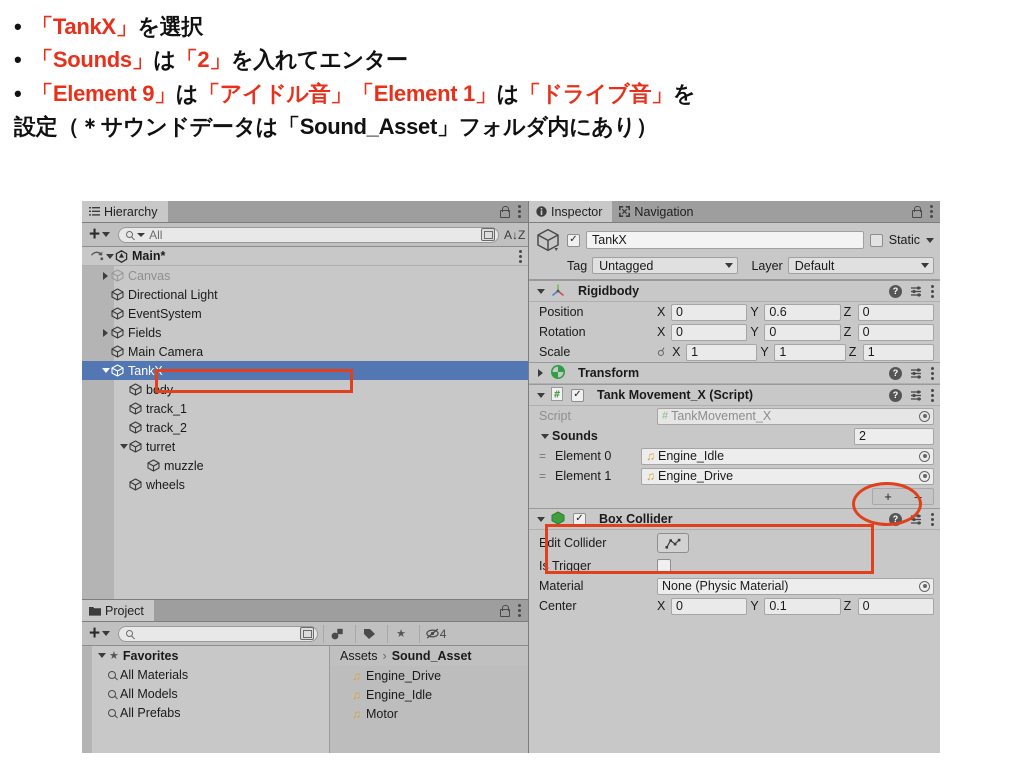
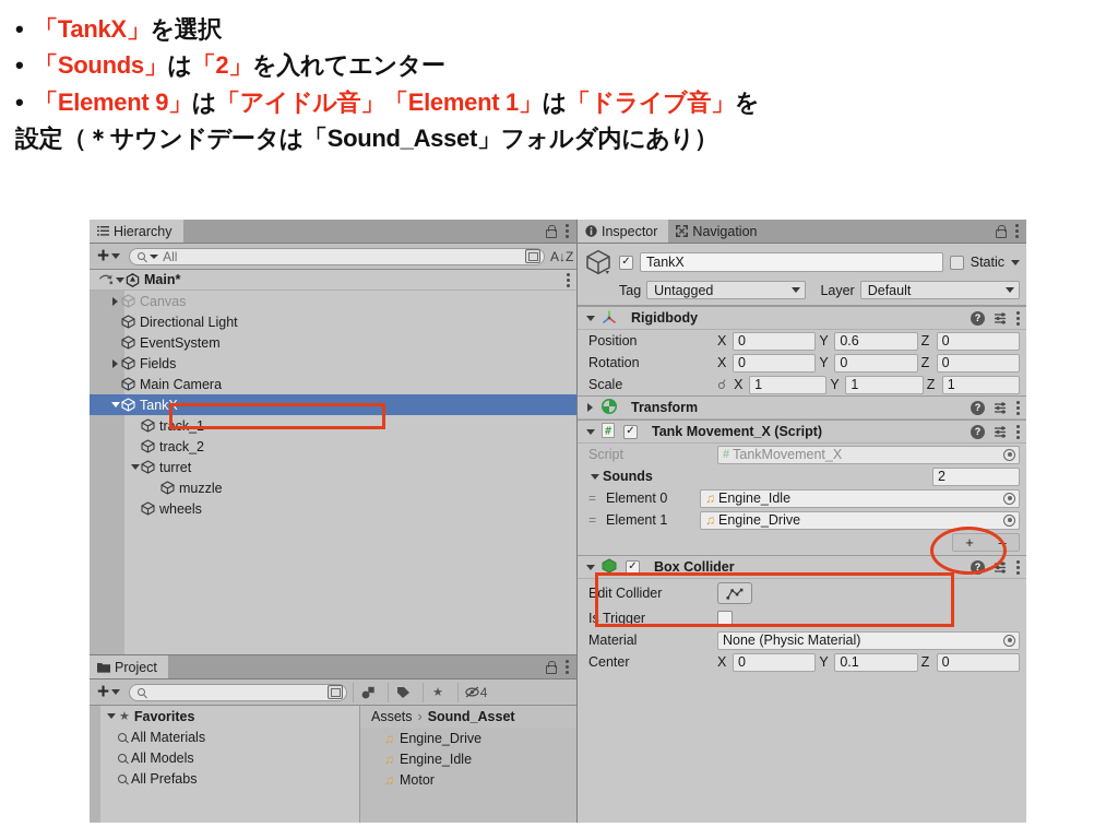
  • 「TankX」を選択
  • 「Sounds」は「2」を入れてエンター
  • 「Element 9」は「アイドル音」「Element 1」は「ドライブ音」を
  設定（＊サウンドデータは「Sound_Asset」フォルダ内にあり）
  Hierarchy
  +
  All
  A↓Z
  Main*
  Canvas
  Directional Light
  EventSystem
  Fields
  Main Camera
  TankX
- body
  track_1
  track_2
  turret
  muzzle
  wheels
  Project
  +
  ★
  4
  ★
  Favorites
  All Materials
  All Models
  All Prefabs
  Assets
  ›
  Sound_Asset
  ♫
  Engine_Drive
  ♫
  Engine_Idle
  ♫
  Motor
  Inspector
  Navigation
  ✓
  TankX
  Static
  Tag
  Untagged
  Layer
  Default
  Rigidbody
  ?
  Position
  X
  0
  Y
  0.6
  Z
  0
  Rotation
  X
  0
  Y
  0
  Z
  0
  Scale
  ☌
  X
  1
  Y
  1
  Z
  1
  Transform
  ?
  #
  ✓
  Tank Movement_X (Script)
  ?
  Script
  #
  TankMovement_X
  Sounds
  2
  =
  Element 0
  ♫
  Engine_Idle
  =
  Element 1
  ♫
  Engine_Drive
  +
  –
  ✓
  Box Collider
  ?
  Edit Collider
  Is Trigger
  Material
  None (Physic Material)
  Center
  X
  0
  Y
  0.1
  Z
  0
